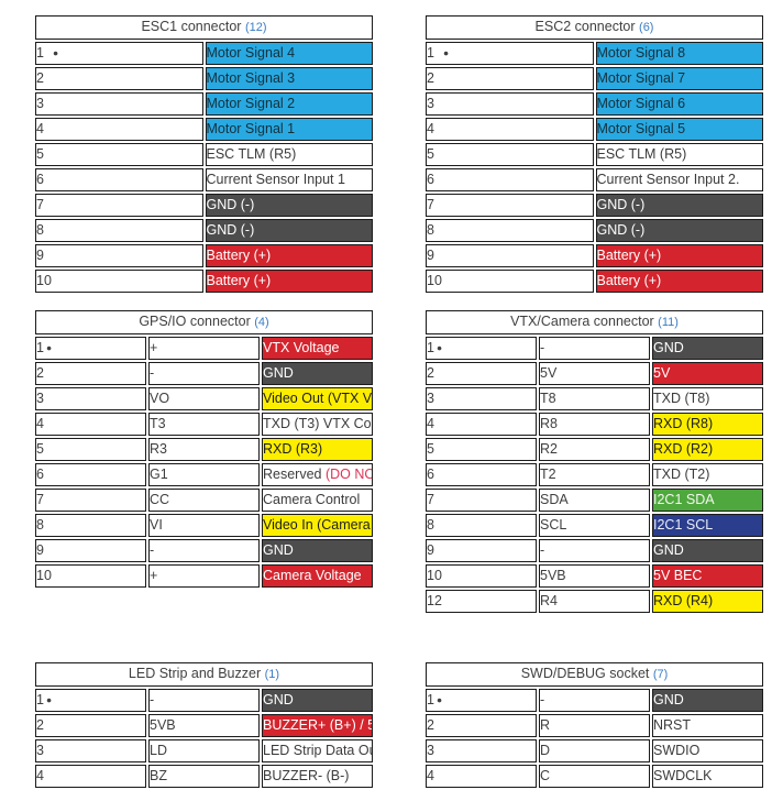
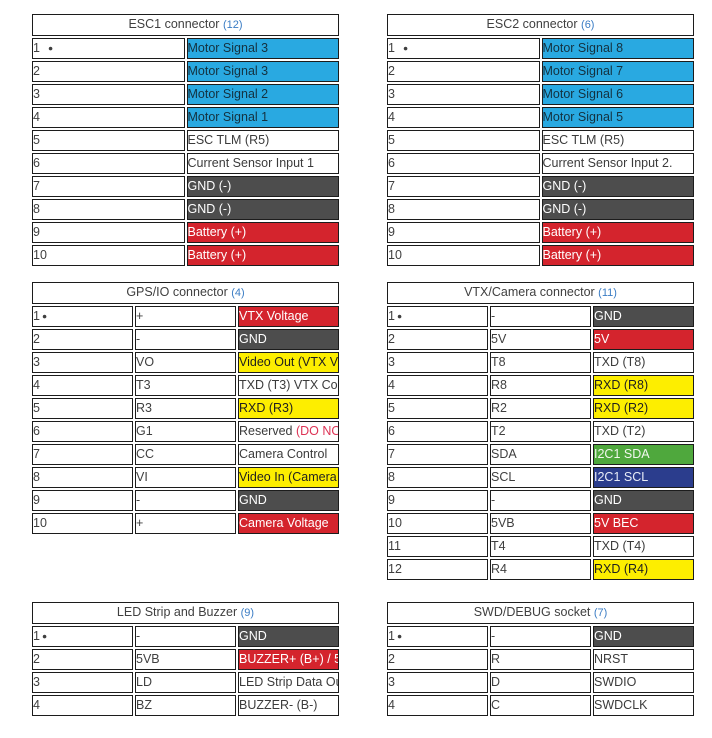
  ESC1 connector (12)
- 1 ●	Motor Signal 4
+ 1 ●	Motor Signal 3
  2	Motor Signal 3
  3	Motor Signal 2
  4	Motor Signal 1
  5	ESC TLM (R5)
  6	Current Sensor Input 1
  7	GND (-)
  8	GND (-)
  9	Battery (+)
  10	Battery (+)
  ESC2 connector (6)
  1 ●	Motor Signal 8
  2	Motor Signal 7
  3	Motor Signal 6
  4	Motor Signal 5
  5	ESC TLM (R5)
  6	Current Sensor Input 2.
  7	GND (-)
  8	GND (-)
  9	Battery (+)
  10	Battery (+)
  GPS/IO connector (4)
  1 ●	+	VTX Voltage
  2	-	GND
  5	R3	RXD (R3)
  7	CC	Camera Control
  9	-	GND
  10	+	Camera Voltage
  VTX/Camera connector (11)
  1 ●	-	GND
  2	5V	5V
  3	T8	TXD (T8)
  4	R8	RXD (R8)
  5	R2	RXD (R2)
  6	T2	TXD (T2)
  7	SDA	I2C1 SDA
  8	SCL	I2C1 SCL
  9	-	GND
  10	5VB	5V BEC
+ 11	T4	TXD (T4)
  12	R4	RXD (R4)
- LED Strip and Buzzer (1)
+ LED Strip and Buzzer (9)
  1 ●	-	GND
  2	5VB	BUZZER+ (B+) / 5
  3	LD	LED Strip Data O
  4	BZ	BUZZER- (B-)
  SWD/DEBUG socket (7)
  1 ●	-	GND
  2	R	NRST
  3	D	SWDIO
  4	C	SWDCLK
